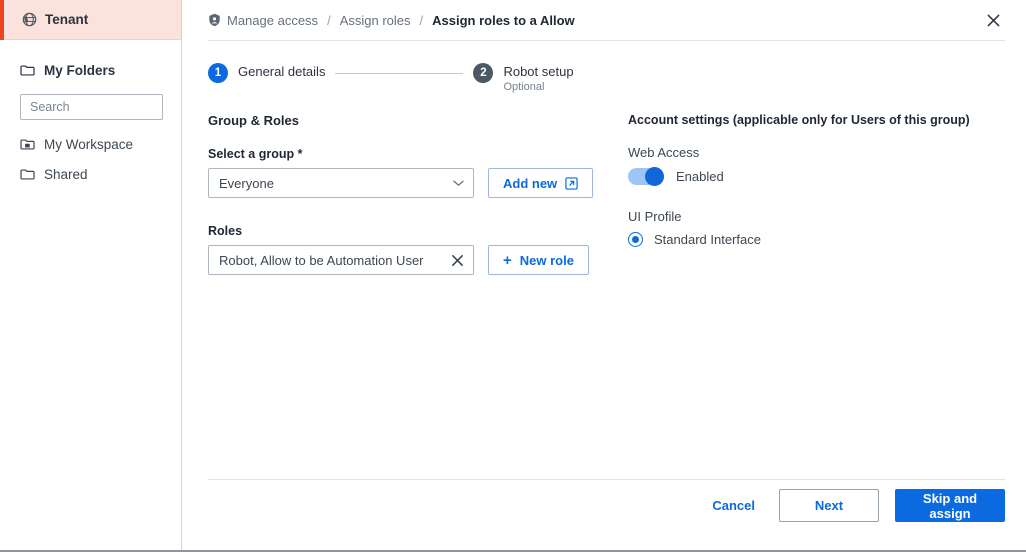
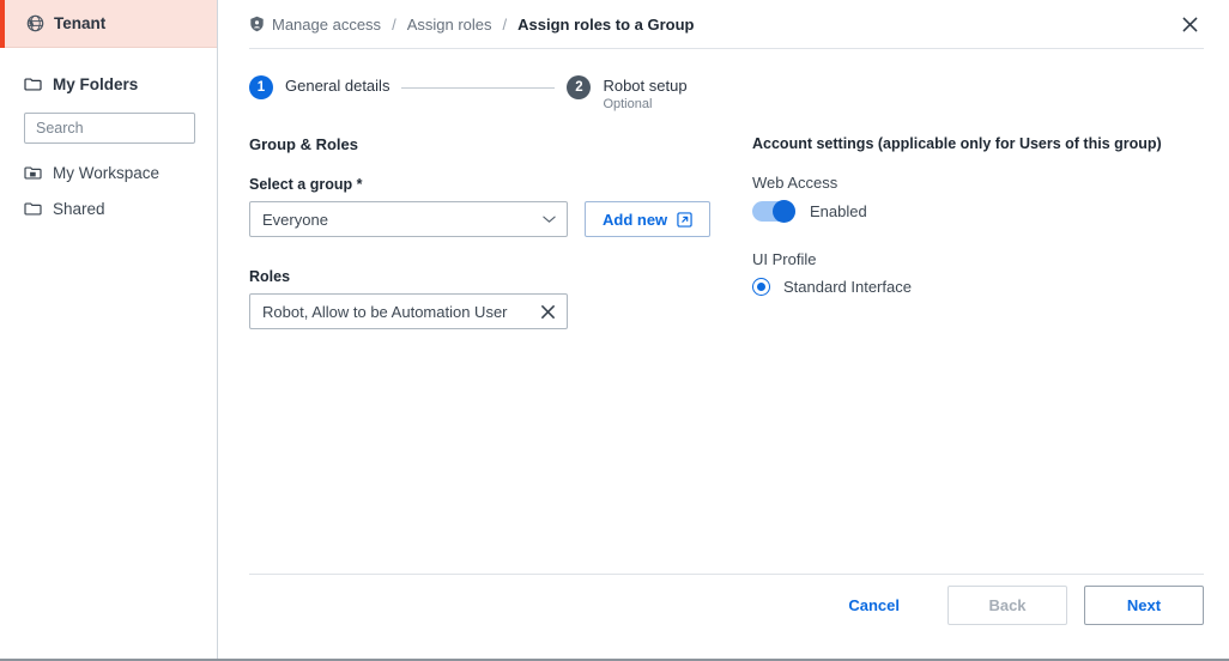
  Tenant
  My Folders
  Search
  My Workspace
  Shared
  Manage access
  /
  Assign roles
  /
- Assign roles to a Allow
+ Assign roles to a Group
  1
  General details
  2
  Robot setup
  Optional
  Group & Roles
  Select a group *
  Everyone
  Add new
  Roles
  Robot, Allow to be Automation User
- +
- New role
  Account settings (applicable only for Users of this group)
  Web Access
  Enabled
  UI Profile
  Standard Interface
  Cancel
+ Back
  Next
- Skip and assign
